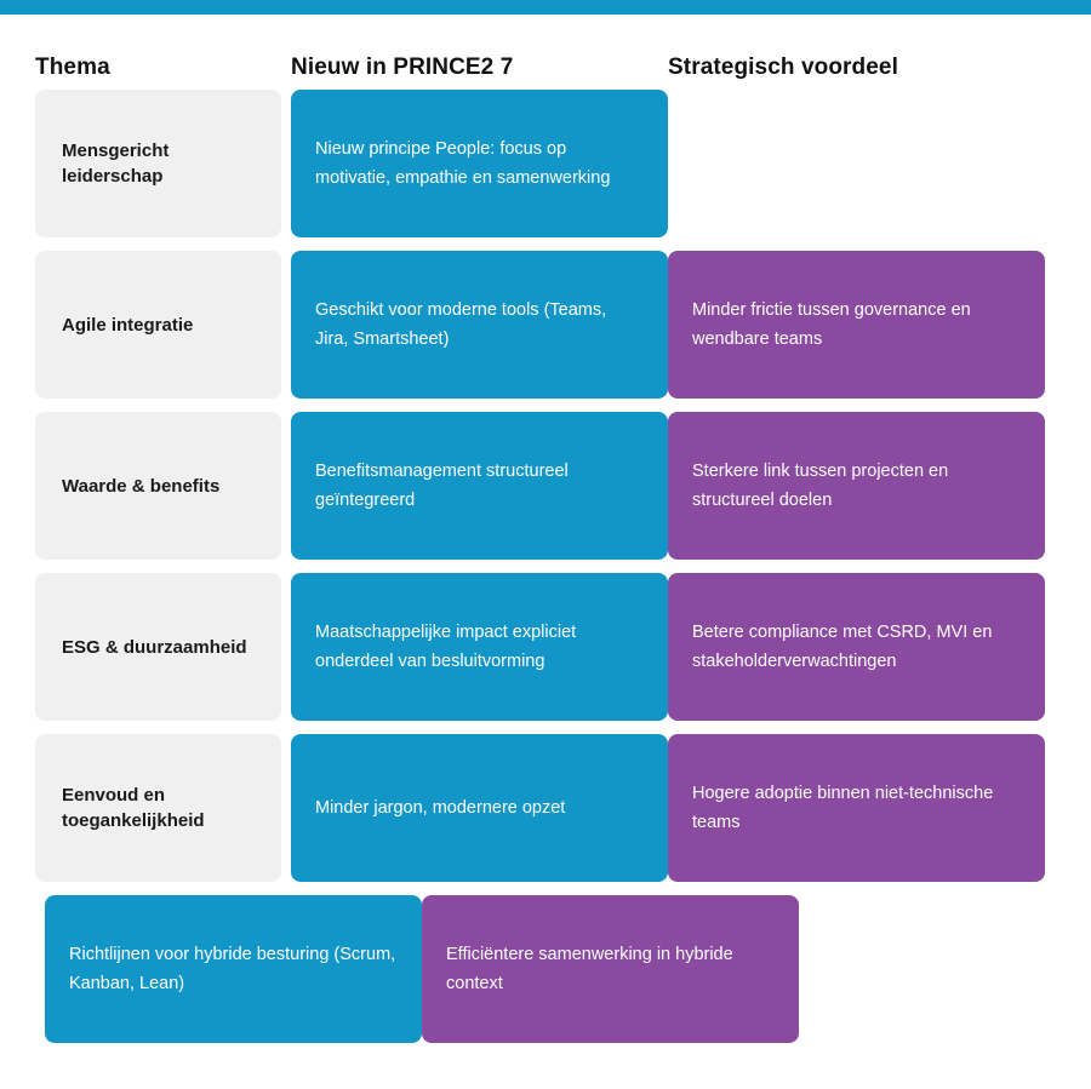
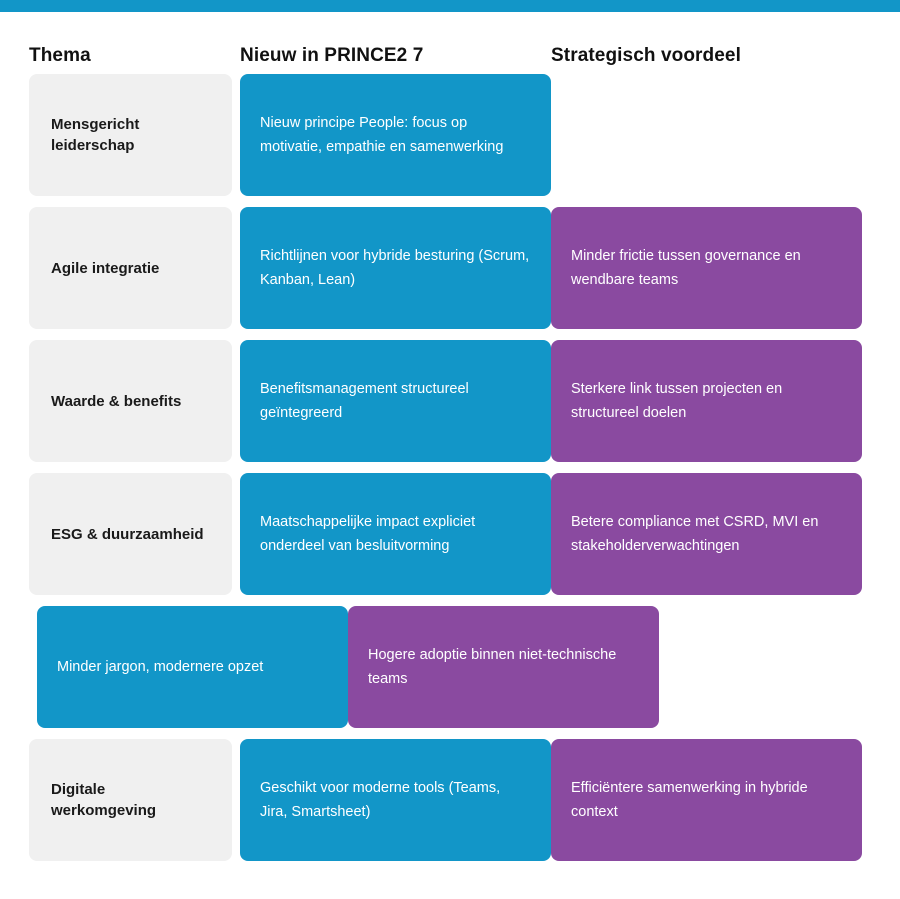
  Thema
  Nieuw in PRINCE2 7
  Strategisch voordeel
  Mensgericht leiderschap
  Nieuw principe People: focus op motivatie, empathie en samenwerking
  Agile integratie
- Geschikt voor moderne tools (Teams, Jira, Smartsheet)
+ Richtlijnen voor hybride besturing (Scrum, Kanban, Lean)
  Minder frictie tussen governance en wendbare teams
  Waarde & benefits
  Benefitsmanagement structureel geïntegreerd
  Sterkere link tussen projecten en structureel doelen
  ESG & duurzaamheid
  Maatschappelijke impact expliciet onderdeel van besluitvorming
  Betere compliance met CSRD, MVI en stakeholderverwachtingen
- Eenvoud en toegankelijkheid
  Minder jargon, modernere opzet
  Hogere adoptie binnen niet-technische teams
+ Digitale werkomgeving
- Richtlijnen voor hybride besturing (Scrum, Kanban, Lean)
+ Geschikt voor moderne tools (Teams, Jira, Smartsheet)
  Efficiëntere samenwerking in hybride context
